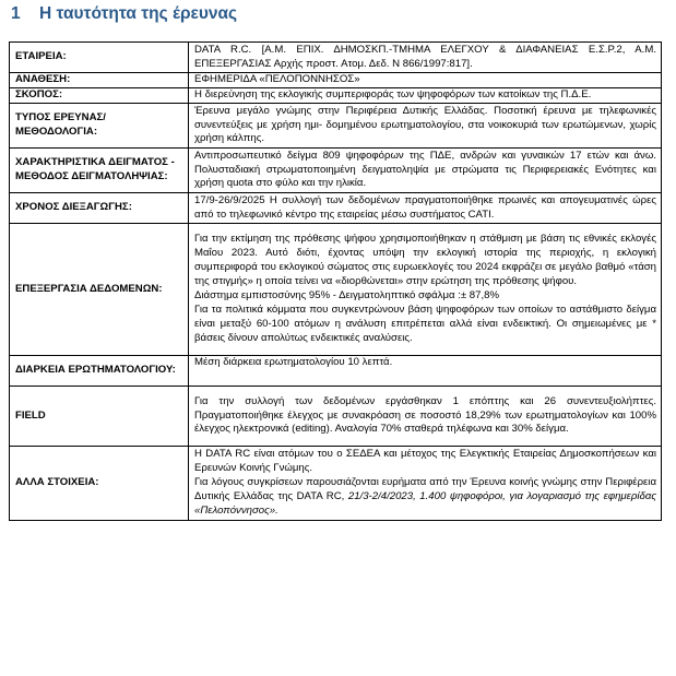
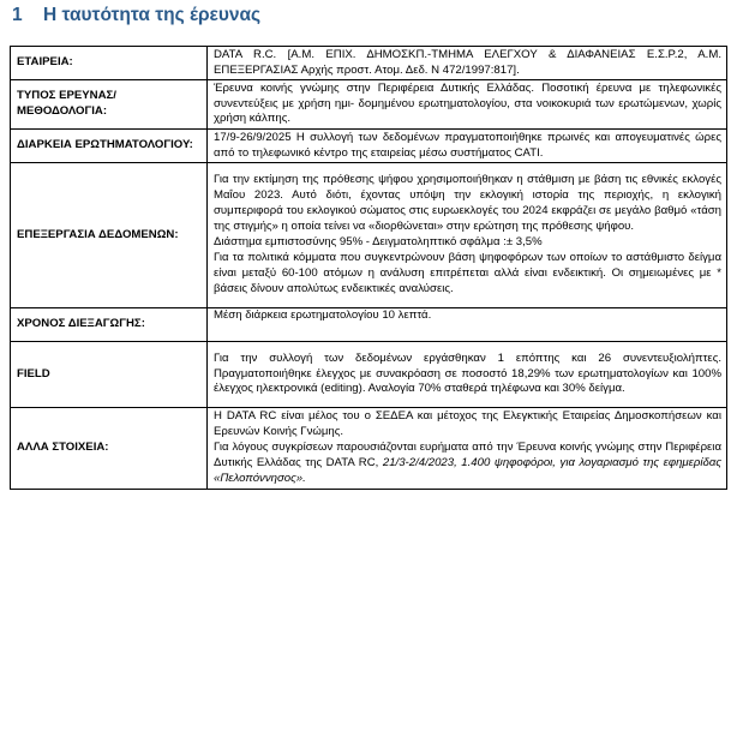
  1 Η ταυτότητα της έρευνας
- ΕΤΑΙΡΕΙΑ:	DATA R.C. [Α.Μ. ΕΠΙΧ. ΔΗΜΟΣΚΠ.-ΤΜΗΜΑ ΕΛΕΓΧΟΥ & ΔΙΑΦΑΝΕΙΑΣ Ε.Σ.Ρ.2, Α.Μ. ΕΠΕΞΕΡΓΑΣΙΑΣ Αρχής προστ. Ατομ. Δεδ. Ν 866/1997:817].
+ ΕΤΑΙΡΕΙΑ:	DATA R.C. [Α.Μ. ΕΠΙΧ. ΔΗΜΟΣΚΠ.-ΤΜΗΜΑ ΕΛΕΓΧΟΥ & ΔΙΑΦΑΝΕΙΑΣ Ε.Σ.Ρ.2, Α.Μ. ΕΠΕΞΕΡΓΑΣΙΑΣ Αρχής προστ. Ατομ. Δεδ. Ν 472/1997:817].
- ΑΝΑΘΕΣΗ:	ΕΦΗΜΕΡΙΔΑ «ΠΕΛΟΠΟΝΝΗΣΟΣ»
- ΣΚΟΠΟΣ:	Η διερεύνηση της εκλογικής συμπεριφοράς των ψηφοφόρων των κατοίκων της Π.Δ.Ε.
- ΤΥΠΟΣ ΕΡΕΥΝΑΣ/ ΜΕΘΟΔΟΛΟΓΙΑ:	Έρευνα μεγάλο γνώμης στην Περιφέρεια Δυτικής Ελλάδας. Ποσοτική έρευνα με τηλεφωνικές συνεντεύξεις με χρήση ημι- δομημένου ερωτηματολογίου, στα νοικοκυριά των ερωτώμενων, χωρίς χρήση κάλπης.
+ ΤΥΠΟΣ ΕΡΕΥΝΑΣ/ ΜΕΘΟΔΟΛΟΓΙΑ:	Έρευνα κοινής γνώμης στην Περιφέρεια Δυτικής Ελλάδας. Ποσοτική έρευνα με τηλεφωνικές συνεντεύξεις με χρήση ημι- δομημένου ερωτηματολογίου, στα νοικοκυριά των ερωτώμενων, χωρίς χρήση κάλπης.
- ΧΑΡΑΚΤΗΡΙΣΤΙΚΑ ΔΕΙΓΜΑΤΟΣ - ΜΕΘΟΔΟΣ ΔΕΙΓΜΑΤΟΛΗΨΙΑΣ:	Αντιπροσωπευτικό δείγμα 809 ψηφοφόρων της ΠΔΕ, ανδρών και γυναικών 17 ετών και άνω. Πολυσταδιακή στρωματοποιημένη δειγματοληψία με στρώματα τις Περιφερειακές Ενότητες και χρήση quota στο φύλο και την ηλικία.
- ΧΡΟΝΟΣ ΔΙΕΞΑΓΩΓΗΣ:	17/9-26/9/2025 Η συλλογή των δεδομένων πραγματοποιήθηκε πρωινές και απογευματινές ώρες από το τηλεφωνικό κέντρο της εταιρείας μέσω συστήματος CATI.
+ ΔΙΑΡΚΕΙΑ ΕΡΩΤΗΜΑΤΟΛΟΓΙΟΥ:	17/9-26/9/2025 Η συλλογή των δεδομένων πραγματοποιήθηκε πρωινές και απογευματινές ώρες από το τηλεφωνικό κέντρο της εταιρείας μέσω συστήματος CATI.
- ΕΠΕΞΕΡΓΑΣΙΑ ΔΕΔΟΜΕΝΩΝ:	Για την εκτίμηση της πρόθεσης ψήφου χρησιμοποιήθηκαν η στάθμιση με βάση τις εθνικές εκλογές Μαΐου 2023. Αυτό διότι, έχοντας υπόψη την εκλογική ιστορία της περιοχής, η εκλογική συμπεριφορά του εκλογικού σώματος στις ευρωεκλογές του 2024 εκφράζει σε μεγάλο βαθμό «τάση της στιγμής» η οποία τείνει να «διορθώνεται» στην ερώτηση της πρόθεσης ψήφου. Διάστημα εμπιστοσύνης 95% - Δειγματοληπτικό σφάλμα :± 87,8% Για τα πολιτικά κόμματα που συγκεντρώνουν βάση ψηφοφόρων των οποίων το αστάθμιστο δείγμα είναι μεταξύ 60-100 ατόμων η ανάλυση επιτρέπεται αλλά είναι ενδεικτική. Οι σημειωμένες με * βάσεις δίνουν απολύτως ενδεικτικές αναλύσεις.
+ ΕΠΕΞΕΡΓΑΣΙΑ ΔΕΔΟΜΕΝΩΝ:	Για την εκτίμηση της πρόθεσης ψήφου χρησιμοποιήθηκαν η στάθμιση με βάση τις εθνικές εκλογές Μαΐου 2023. Αυτό διότι, έχοντας υπόψη την εκλογική ιστορία της περιοχής, η εκλογική συμπεριφορά του εκλογικού σώματος στις ευρωεκλογές του 2024 εκφράζει σε μεγάλο βαθμό «τάση της στιγμής» η οποία τείνει να «διορθώνεται» στην ερώτηση της πρόθεσης ψήφου. Διάστημα εμπιστοσύνης 95% - Δειγματοληπτικό σφάλμα :± 3,5% Για τα πολιτικά κόμματα που συγκεντρώνουν βάση ψηφοφόρων των οποίων το αστάθμιστο δείγμα είναι μεταξύ 60-100 ατόμων η ανάλυση επιτρέπεται αλλά είναι ενδεικτική. Οι σημειωμένες με * βάσεις δίνουν απολύτως ενδεικτικές αναλύσεις.
- ΔΙΑΡΚΕΙΑ ΕΡΩΤΗΜΑΤΟΛΟΓΙΟΥ:	Μέση διάρκεια ερωτηματολογίου 10 λεπτά.
+ ΧΡΟΝΟΣ ΔΙΕΞΑΓΩΓΗΣ:	Μέση διάρκεια ερωτηματολογίου 10 λεπτά.
  FIELD	Για την συλλογή των δεδομένων εργάσθηκαν 1 επόπτης και 26 συνεντευξιολήπτες. Πραγματοποιήθηκε έλεγχος με συνακρόαση σε ποσοστό 18,29% των ερωτηματολογίων και 100% έλεγχος ηλεκτρονικά (editing). Αναλογία 70% σταθερά τηλέφωνα και 30% δείγμα.
- ΑΛΛΑ ΣΤΟΙΧΕΙΑ:	Η DATA RC είναι ατόμων του ο ΣΕΔΕΑ και μέτοχος της Ελεγκτικής Εταιρείας Δημοσκοπήσεων και Ερευνών Κοινής Γνώμης. Για λόγους συγκρίσεων παρουσιάζονται ευρήματα από την Έρευνα κοινής γνώμης στην Περιφέρεια Δυτικής Ελλάδας της DATA RC, 21/3-2/4/2023, 1.400 ψηφοφόροι, για λογαριασμό της εφημερίδας «Πελοπόννησος».
+ ΑΛΛΑ ΣΤΟΙΧΕΙΑ:	Η DATA RC είναι μέλος του ο ΣΕΔΕΑ και μέτοχος της Ελεγκτικής Εταιρείας Δημοσκοπήσεων και Ερευνών Κοινής Γνώμης. Για λόγους συγκρίσεων παρουσιάζονται ευρήματα από την Έρευνα κοινής γνώμης στην Περιφέρεια Δυτικής Ελλάδας της DATA RC, 21/3-2/4/2023, 1.400 ψηφοφόροι, για λογαριασμό της εφημερίδας «Πελοπόννησος».
